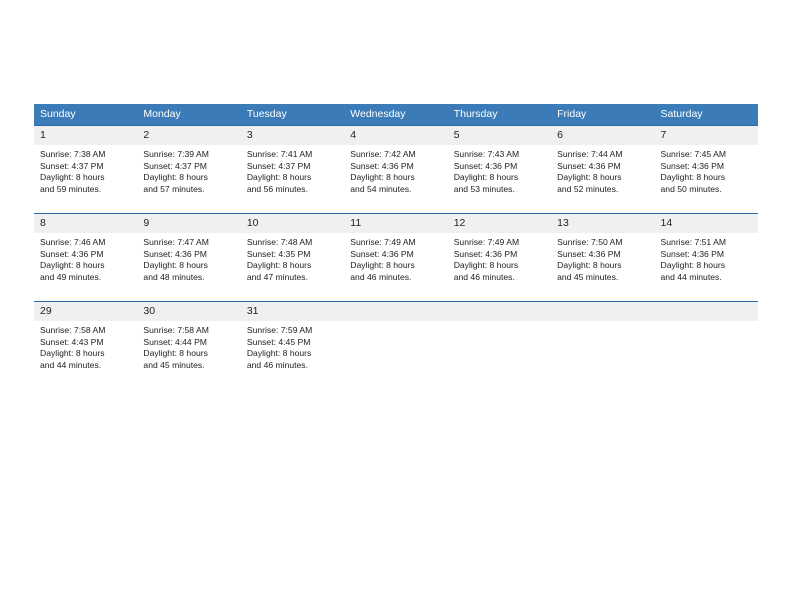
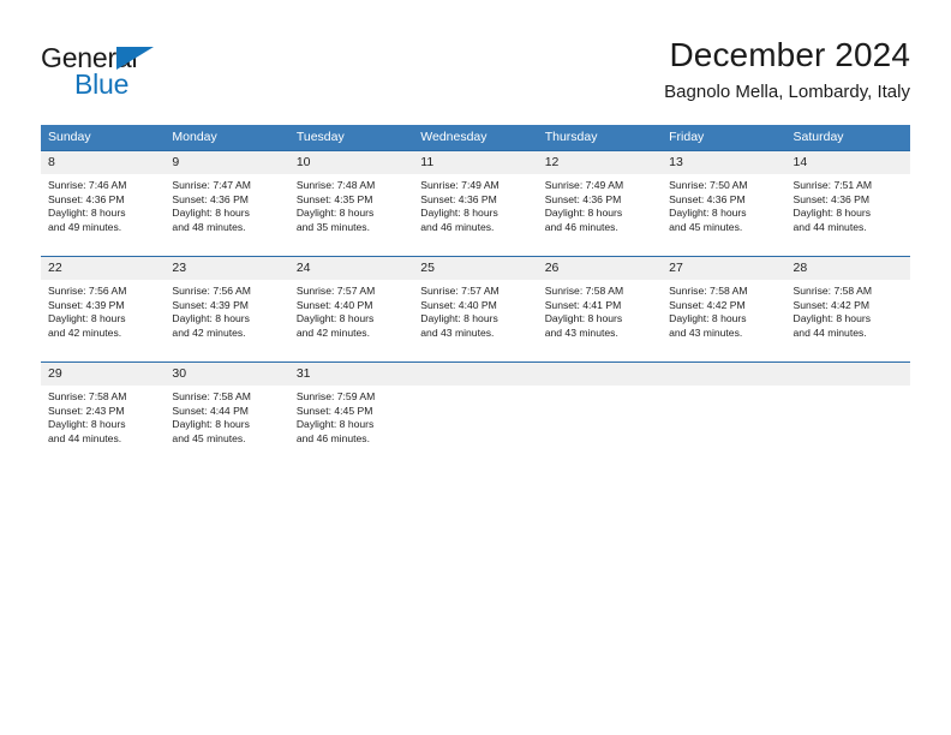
+ General
+ Blue
+ December 2024
+ Bagnolo Mella, Lombardy, Italy
  Sunday	Monday	Tuesday	Wednesday	Thursday	Friday	Saturday
- 1Sunrise: 7:38 AMSunset: 4:37 PMDaylight: 8 hoursand 59 minutes.	2Sunrise: 7:39 AMSunset: 4:37 PMDaylight: 8 hoursand 57 minutes.	3Sunrise: 7:41 AMSunset: 4:37 PMDaylight: 8 hoursand 56 minutes.	4Sunrise: 7:42 AMSunset: 4:36 PMDaylight: 8 hoursand 54 minutes.	5Sunrise: 7:43 AMSunset: 4:36 PMDaylight: 8 hoursand 53 minutes.	6Sunrise: 7:44 AMSunset: 4:36 PMDaylight: 8 hoursand 52 minutes.	7Sunrise: 7:45 AMSunset: 4:36 PMDaylight: 8 hoursand 50 minutes.
- 8Sunrise: 7:46 AMSunset: 4:36 PMDaylight: 8 hoursand 49 minutes.	9Sunrise: 7:47 AMSunset: 4:36 PMDaylight: 8 hoursand 48 minutes.	10Sunrise: 7:48 AMSunset: 4:35 PMDaylight: 8 hoursand 47 minutes.	11Sunrise: 7:49 AMSunset: 4:36 PMDaylight: 8 hoursand 46 minutes.	12Sunrise: 7:49 AMSunset: 4:36 PMDaylight: 8 hoursand 46 minutes.	13Sunrise: 7:50 AMSunset: 4:36 PMDaylight: 8 hoursand 45 minutes.	14Sunrise: 7:51 AMSunset: 4:36 PMDaylight: 8 hoursand 44 minutes.
+ 8Sunrise: 7:46 AMSunset: 4:36 PMDaylight: 8 hoursand 49 minutes.	9Sunrise: 7:47 AMSunset: 4:36 PMDaylight: 8 hoursand 48 minutes.	10Sunrise: 7:48 AMSunset: 4:35 PMDaylight: 8 hoursand 35 minutes.	11Sunrise: 7:49 AMSunset: 4:36 PMDaylight: 8 hoursand 46 minutes.	12Sunrise: 7:49 AMSunset: 4:36 PMDaylight: 8 hoursand 46 minutes.	13Sunrise: 7:50 AMSunset: 4:36 PMDaylight: 8 hoursand 45 minutes.	14Sunrise: 7:51 AMSunset: 4:36 PMDaylight: 8 hoursand 44 minutes.
+ 22Sunrise: 7:56 AMSunset: 4:39 PMDaylight: 8 hoursand 42 minutes.	23Sunrise: 7:56 AMSunset: 4:39 PMDaylight: 8 hoursand 42 minutes.	24Sunrise: 7:57 AMSunset: 4:40 PMDaylight: 8 hoursand 42 minutes.	25Sunrise: 7:57 AMSunset: 4:40 PMDaylight: 8 hoursand 43 minutes.	26Sunrise: 7:58 AMSunset: 4:41 PMDaylight: 8 hoursand 43 minutes.	27Sunrise: 7:58 AMSunset: 4:42 PMDaylight: 8 hoursand 43 minutes.	28Sunrise: 7:58 AMSunset: 4:42 PMDaylight: 8 hoursand 44 minutes.
- 29Sunrise: 7:58 AMSunset: 4:43 PMDaylight: 8 hoursand 44 minutes.	30Sunrise: 7:58 AMSunset: 4:44 PMDaylight: 8 hoursand 45 minutes.	31Sunrise: 7:59 AMSunset: 4:45 PMDaylight: 8 hoursand 46 minutes.
+ 29Sunrise: 7:58 AMSunset: 2:43 PMDaylight: 8 hoursand 44 minutes.	30Sunrise: 7:58 AMSunset: 4:44 PMDaylight: 8 hoursand 45 minutes.	31Sunrise: 7:59 AMSunset: 4:45 PMDaylight: 8 hoursand 46 minutes.
